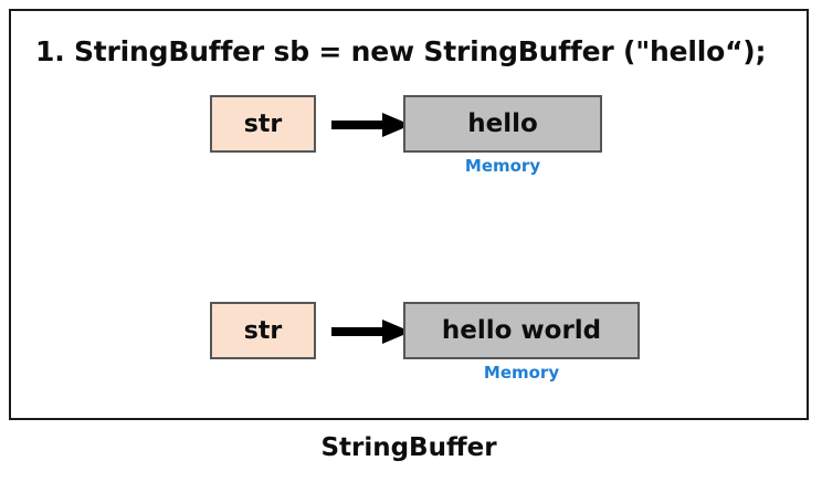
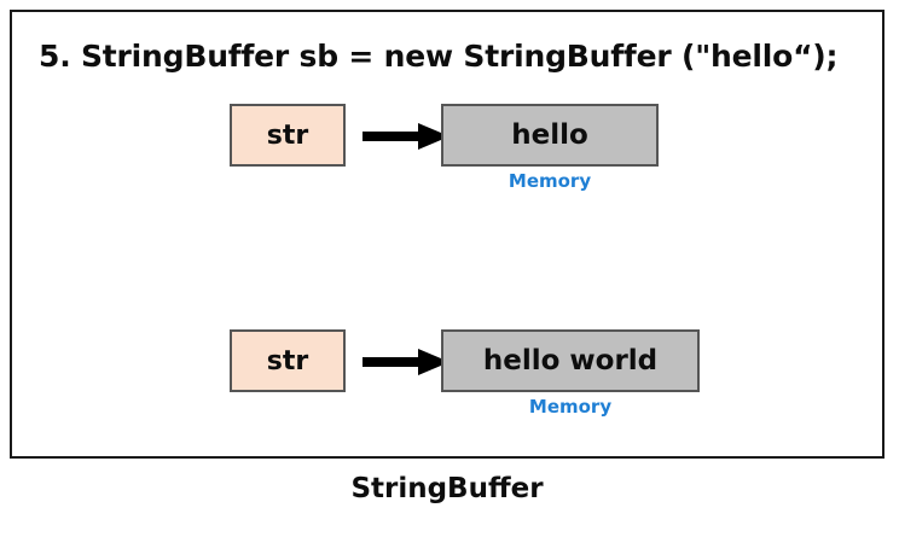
- 1. StringBuffer sb = new StringBuffer ("hello“);
+ 5. StringBuffer sb = new StringBuffer ("hello“);
  str
  hello
  Memory
  str
  hello world
  Memory
  StringBuffer
